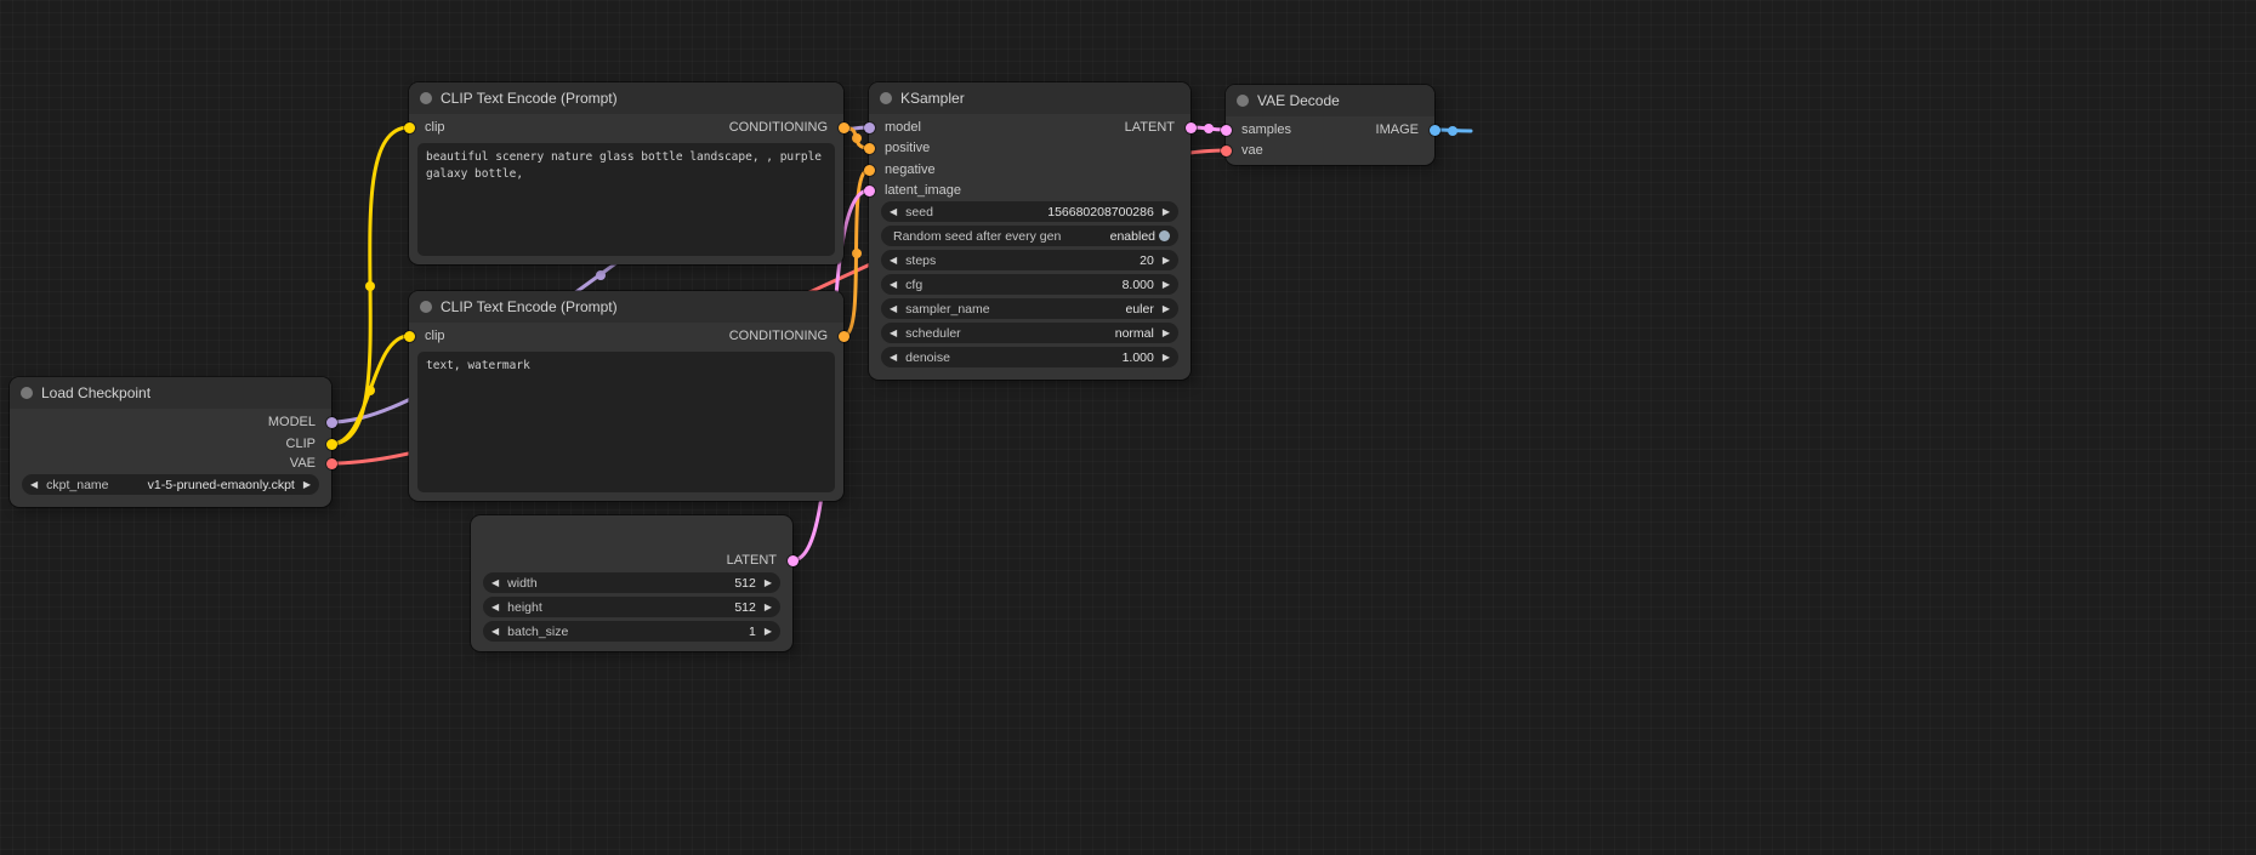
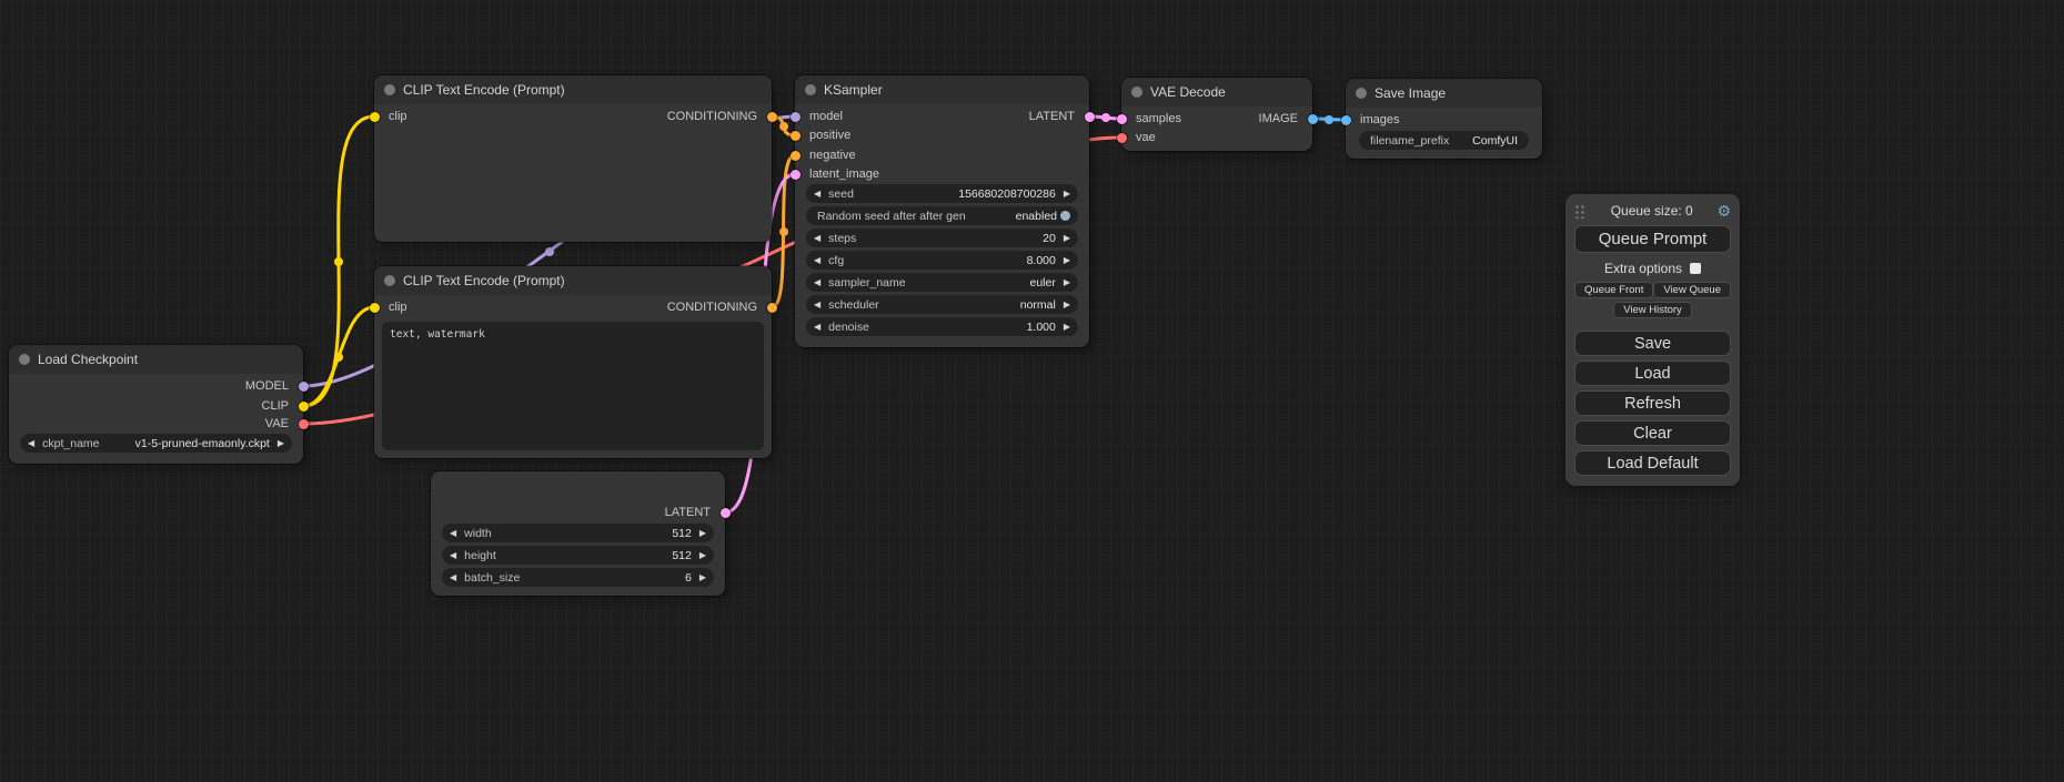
  Load Checkpoint
  MODEL
  CLIP
  VAE
  ◀
  ckpt_name
  v1-5-pruned-emaonly.ckpt
  ▶
  CLIP Text Encode (Prompt)
  clip
  CONDITIONING
- beautiful scenery nature glass bottle landscape, , purple galaxy bottle,
  CLIP Text Encode (Prompt)
  clip
  CONDITIONING
  text, watermark
  LATENT
  ◀
  width
  512
  ▶
  ◀
  height
  512
  ▶
  ◀
  batch_size
- 1
+ 6
  ▶
  KSampler
  model
  LATENT
  positive
  negative
  latent_image
  ◀
  seed
  156680208700286
  ▶
- Random seed after every gen
+ Random seed after after gen
  enabled
  ◀
  steps
  20
  ▶
  ◀
  cfg
  8.000
  ▶
  ◀
  sampler_name
  euler
  ▶
  ◀
  scheduler
  normal
  ▶
  ◀
  denoise
  1.000
  ▶
  VAE Decode
  samples
  IMAGE
  vae
+ Save Image
+ images
+ filename_prefix
+ ComfyUI
+ Queue size: 0
+ ⚙
+ Queue Prompt
+ Extra options
+ Queue Front
+ View Queue
+ View History
+ Save
+ Load
+ Refresh
+ Clear
+ Load Default
